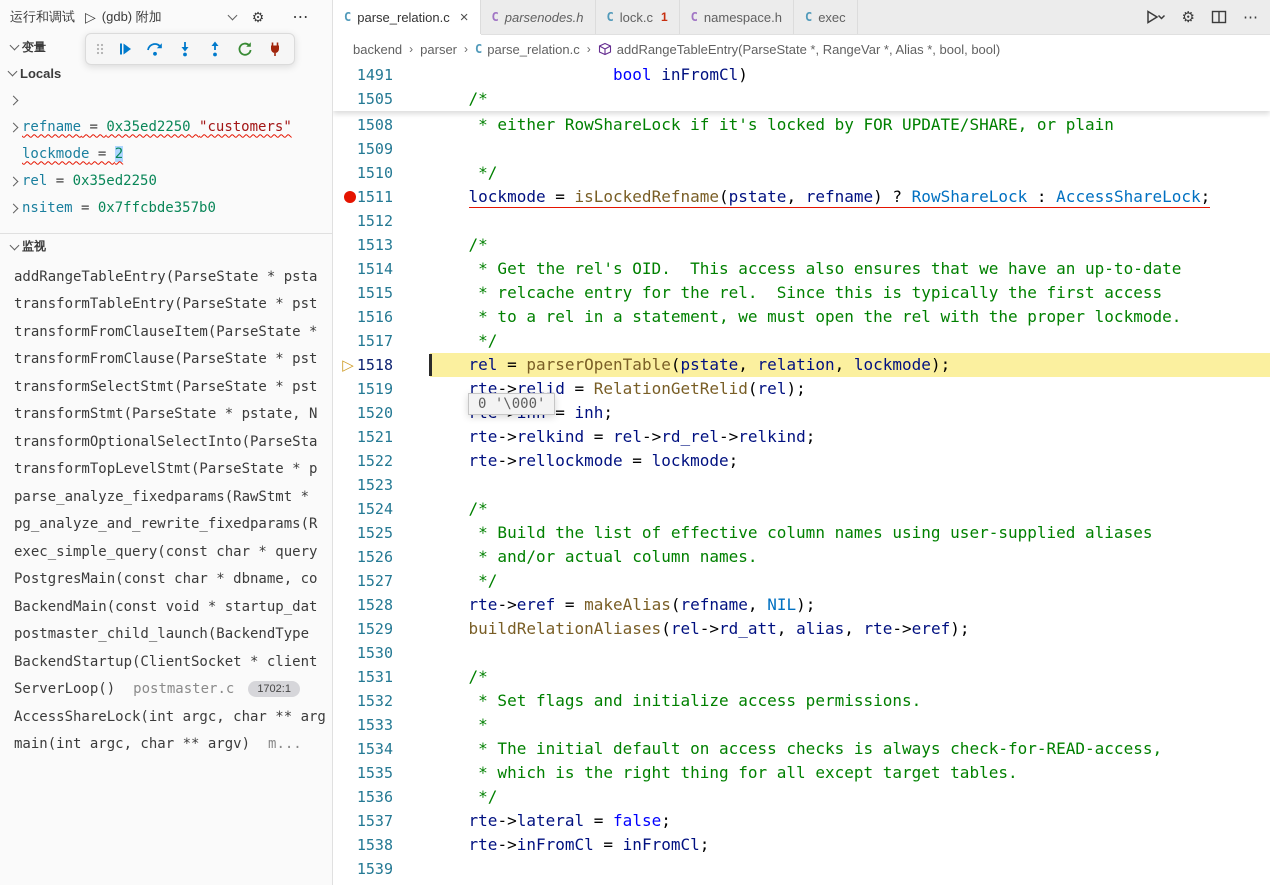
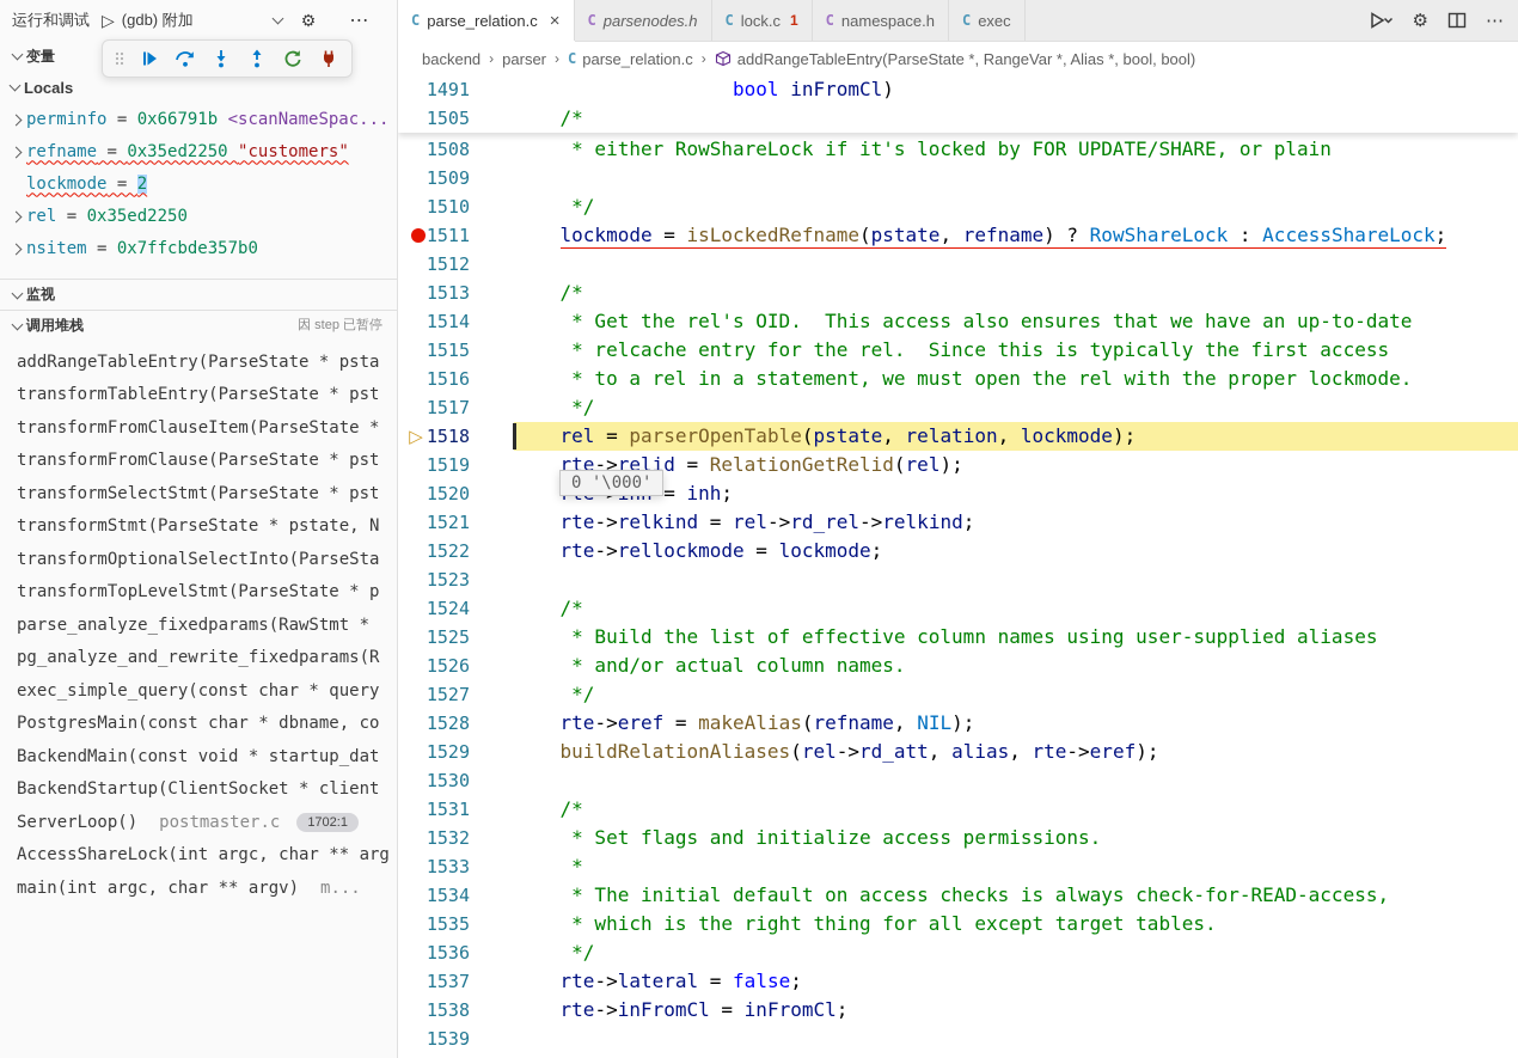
  运行和调试
  ▷
  (gdb) 附加
  ⚙
  ⋯
  变量
  Locals
+ perminfo = 0x66791b <scanNameSpac...
  refname = 0x35ed2250 "customers"
  lockmode = 2
  rel = 0x35ed2250
  nsitem = 0x7ffcbde357b0
  监视
+ 调用堆栈
+ 因 step 已暂停
  addRangeTableEntry(ParseState * psta
  transformTableEntry(ParseState * pst
  transformFromClauseItem(ParseState *
  transformFromClause(ParseState * pst
  transformSelectStmt(ParseState * pst
  transformStmt(ParseState * pstate, N
  transformOptionalSelectInto(ParseSta
  transformTopLevelStmt(ParseState * p
  parse_analyze_fixedparams(RawStmt *
  pg_analyze_and_rewrite_fixedparams(R
  exec_simple_query(const char * query
  PostgresMain(const char * dbname, co
  BackendMain(const void * startup_dat
- postmaster_child_launch(BackendType
  BackendStartup(ClientSocket * client
  ServerLoop()
  postmaster.c
  1702:1
  AccessShareLock(int argc, char ** arg
  main(int argc, char ** argv)
  m...
  C
  parse_relation.c
  ×
  C
  parsenodes.h
  C
  lock.c
  1
  C
  namespace.h
  C
  exec
  ⚙
  ⋯
  backend
  ›
  parser
  ›
  C
  parse_relation.c
  ›
  addRangeTableEntry(ParseState *, RangeVar *, Alias *, bool, bool)
  1508
  * either RowShareLock if it's locked by FOR UPDATE/SHARE, or plain
  1509
  1510
  */
  1511
  lockmode = isLockedRefname(pstate, refname) ? RowShareLock : AccessShareLock;
  1512
  1513
  /*
  1514
  * Get the rel's OID. This access also ensures that we have an up-to-date
  1515
  * relcache entry for the rel. Since this is typically the first access
  1516
  * to a rel in a statement, we must open the rel with the proper lockmode.
  1517
  */
  ▷
  1518
  rel = parserOpenTable(pstate, relation, lockmode);
  1519
  rte->relid = RelationGetRelid(rel);
  1520
  1521
  rte->relkind = rel->rd_rel->relkind;
  1522
  rte->rellockmode = lockmode;
  1523
  1524
  /*
  1525
  * Build the list of effective column names using user-supplied aliases
  1526
  * and/or actual column names.
  1527
  */
  1528
  rte->eref = makeAlias(refname, NIL);
  1529
  buildRelationAliases(rel->rd_att, alias, rte->eref);
  1530
  1531
  /*
  1532
  * Set flags and initialize access permissions.
  1533
  *
  1534
  * The initial default on access checks is always check-for-READ-access,
  1535
  * which is the right thing for all except target tables.
  1536
  */
  1537
  rte->lateral = false;
  1538
  rte->inFromCl = inFromCl;
  1539
  1491
  bool inFromCl)
  1505
  /*
  0 '\000'
